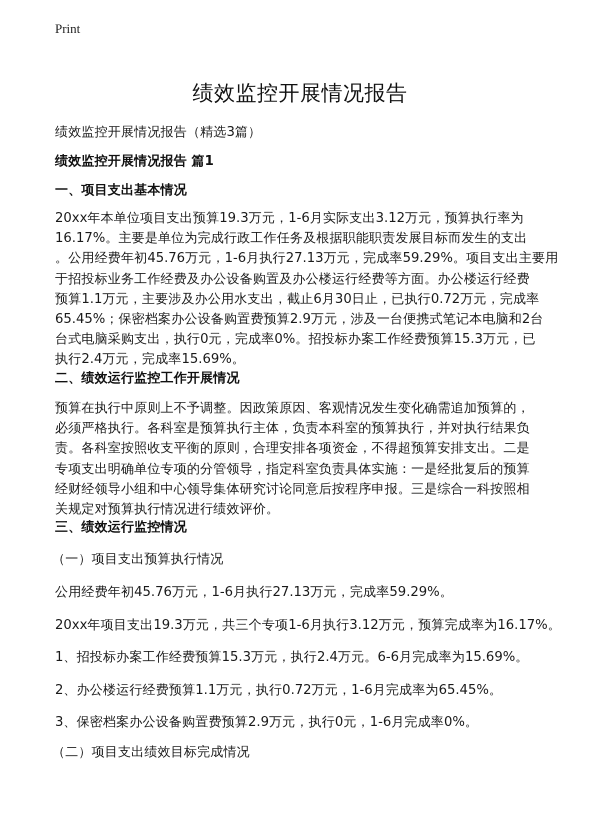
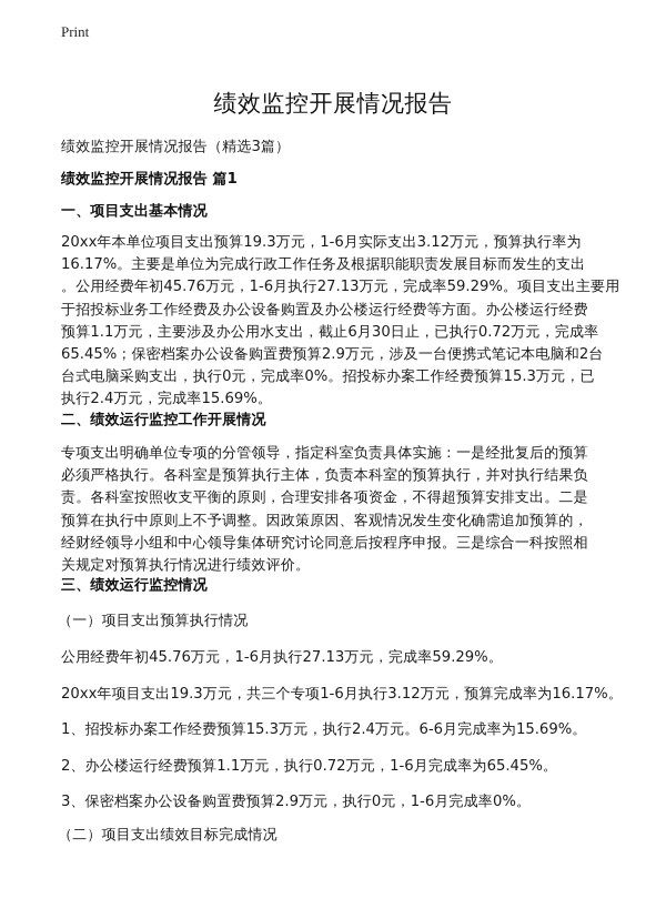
  Print
  绩效监控开展情况报告
  绩效监控开展情况报告（精选3篇）
  绩效监控开展情况报告 篇1
  一、项目支出基本情况
  20xx年本单位项目支出预算19.3万元，1-6月实际支出3.12万元，预算执行率为
  16.17%。主要是单位为完成行政工作任务及根据职能职责发展目标而发生的支出
  。公用经费年初45.76万元，1-6月执行27.13万元，完成率59.29%。项目支出主要用
  于招投标业务工作经费及办公设备购置及办公楼运行经费等方面。办公楼运行经费
  预算1.1万元，主要涉及办公用水支出，截止6月30日止，已执行0.72万元，完成率
  65.45%；保密档案办公设备购置费预算2.9万元，涉及一台便携式笔记本电脑和2台
  台式电脑采购支出，执行0元，完成率0%。招投标办案工作经费预算15.3万元，已
  执行2.4万元，完成率15.69%。
  二、绩效运行监控工作开展情况
- 预算在执行中原则上不予调整。因政策原因、客观情况发生变化确需追加预算的，
+ 专项支出明确单位专项的分管领导，指定科室负责具体实施：一是经批复后的预算
  必须严格执行。各科室是预算执行主体，负责本科室的预算执行，并对执行结果负
  责。各科室按照收支平衡的原则，合理安排各项资金，不得超预算安排支出。二是
- 专项支出明确单位专项的分管领导，指定科室负责具体实施：一是经批复后的预算
+ 预算在执行中原则上不予调整。因政策原因、客观情况发生变化确需追加预算的，
  经财经领导小组和中心领导集体研究讨论同意后按程序申报。三是综合一科按照相
  关规定对预算执行情况进行绩效评价。
  三、绩效运行监控情况
  （一）项目支出预算执行情况
  公用经费年初45.76万元，1-6月执行27.13万元，完成率59.29%。
  20xx年项目支出19.3万元，共三个专项1-6月执行3.12万元，预算完成率为16.17%。
  1、招投标办案工作经费预算15.3万元，执行2.4万元。6-6月完成率为15.69%。
  2、办公楼运行经费预算1.1万元，执行0.72万元，1-6月完成率为65.45%。
  3、保密档案办公设备购置费预算2.9万元，执行0元，1-6月完成率0%。
  （二）项目支出绩效目标完成情况
